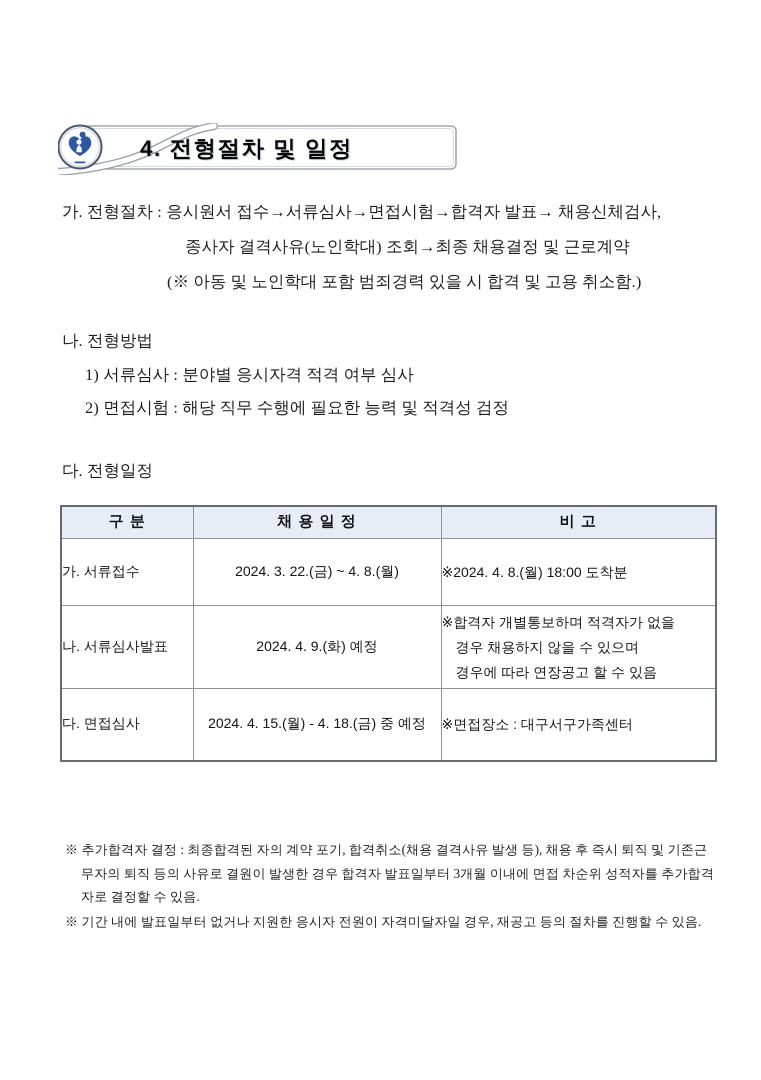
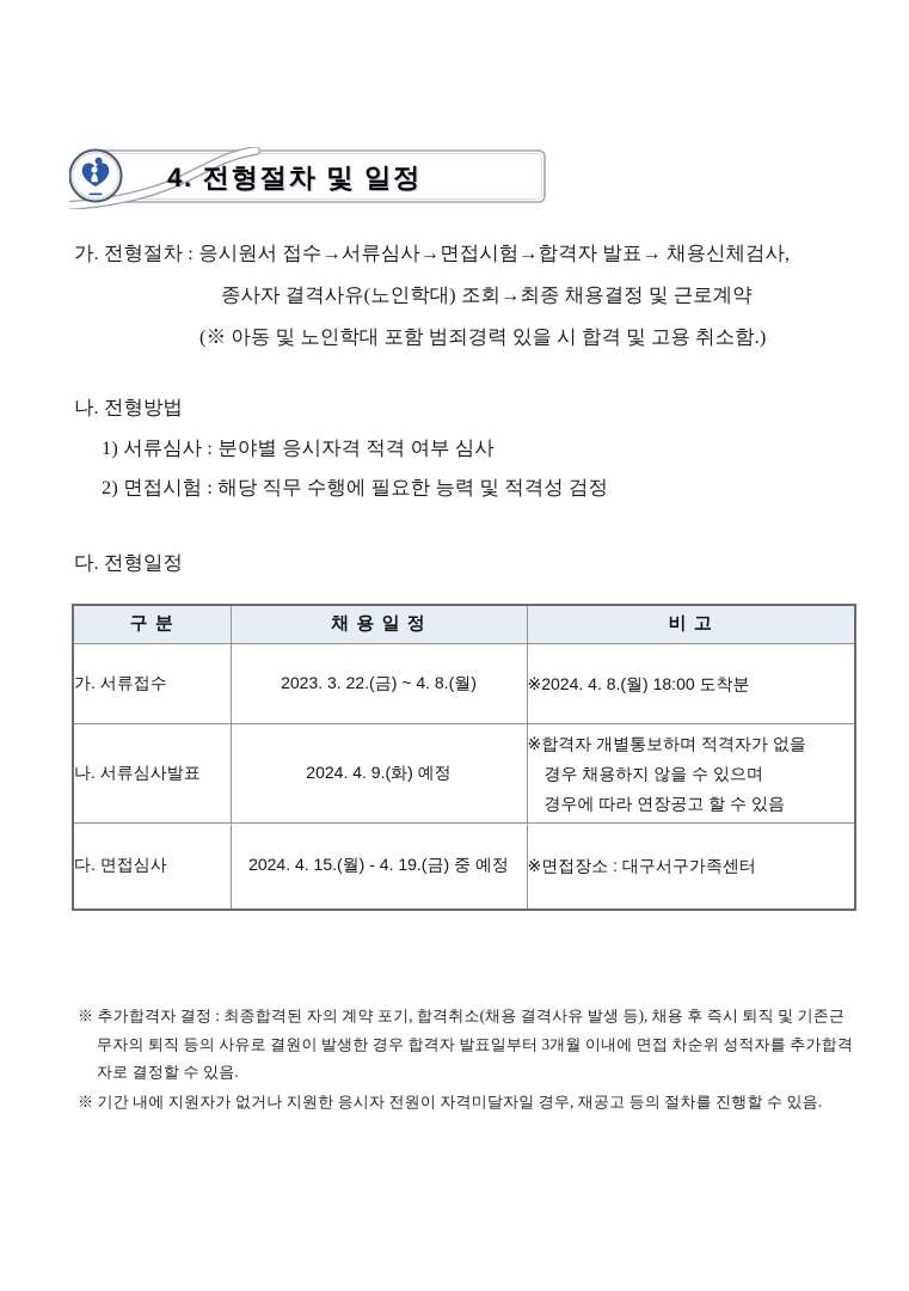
  4. 전형절차 및 일정
  가. 전형절차 : 응시원서 접수→서류심사→면접시험→합격자 발표→ 채용신체검사,
  종사자 결격사유(노인학대) 조회→최종 채용결정 및 근로계약
  (※ 아동 및 노인학대 포함 범죄경력 있을 시 합격 및 고용 취소함.)
  나. 전형방법
  1) 서류심사 : 분야별 응시자격 적격 여부 심사
  2) 면접시험 : 해당 직무 수행에 필요한 능력 및 적격성 검정
  다. 전형일정
  구 분	채 용 일 정	비 고
- 가. 서류접수	2024. 3. 22.(금) ~ 4. 8.(월)	※2024. 4. 8.(월) 18:00 도착분
+ 가. 서류접수	2023. 3. 22.(금) ~ 4. 8.(월)	※2024. 4. 8.(월) 18:00 도착분
  나. 서류심사발표	2024. 4. 9.(화) 예정	※합격자 개별통보하며 적격자가 없을 경우 채용하지 않을 수 있으며 경우에 따라 연장공고 할 수 있음
- 다. 면접심사	2024. 4. 15.(월) - 4. 18.(금) 중 예정	※면접장소 : 대구서구가족센터
+ 다. 면접심사	2024. 4. 15.(월) - 4. 19.(금) 중 예정	※면접장소 : 대구서구가족센터
  ※ 추가합격자 결정 : 최종합격된 자의 계약 포기, 합격취소(채용 결격사유 발생 등), 채용 후 즉시 퇴직 및 기존근무자의 퇴직 등의 사유로 결원이 발생한 경우 합격자 발표일부터 3개월 이내에 면접 차순위 성적자를 추가합격자로 결정할 수 있음.
- ※ 기간 내에 발표일부터 없거나 지원한 응시자 전원이 자격미달자일 경우, 재공고 등의 절차를 진행할 수 있음.
+ ※ 기간 내에 지원자가 없거나 지원한 응시자 전원이 자격미달자일 경우, 재공고 등의 절차를 진행할 수 있음.
